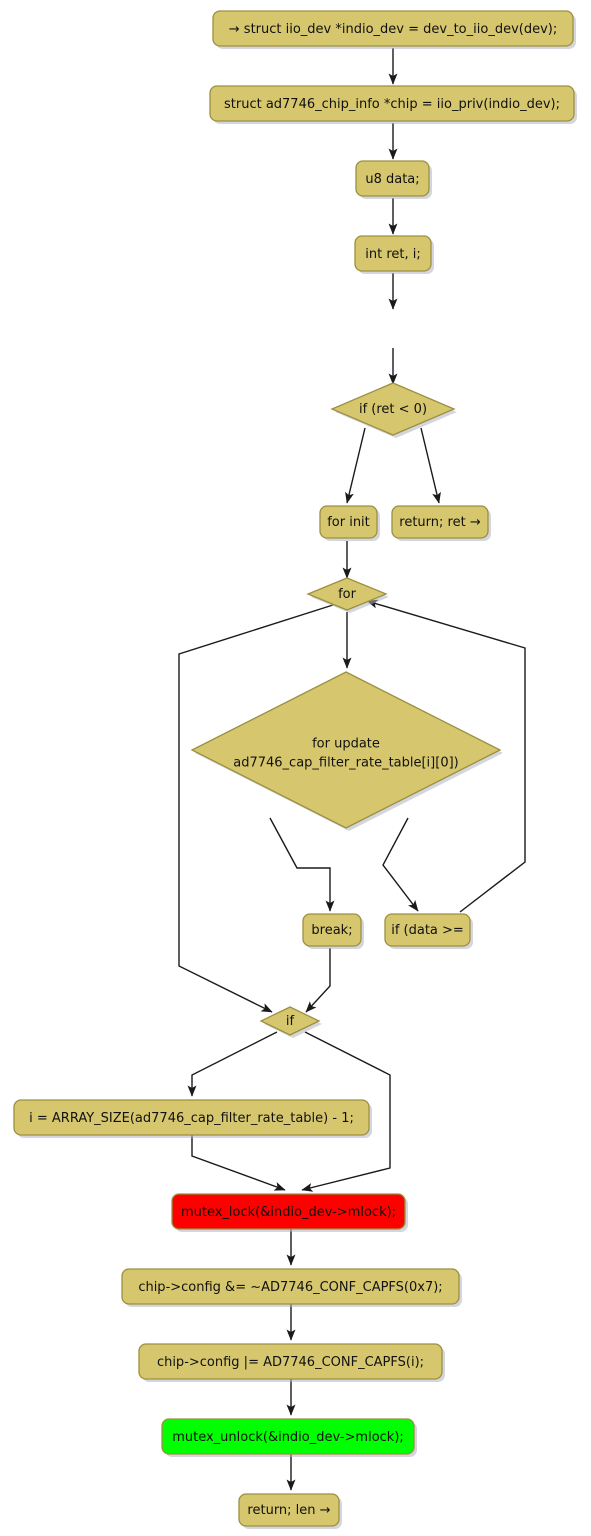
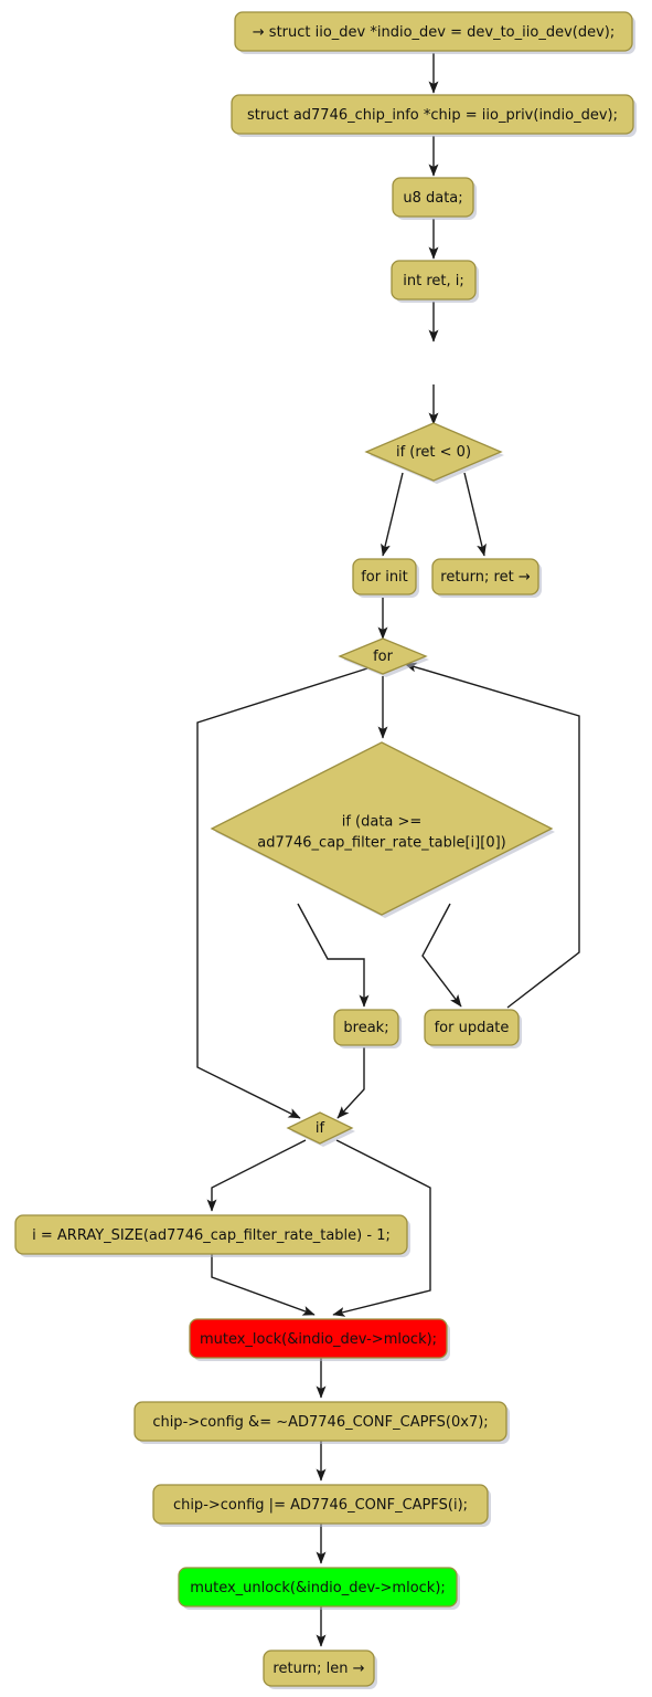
  → struct iio_dev *indio_dev = dev_to_iio_dev(dev);
  struct ad7746_chip_info *chip = iio_priv(indio_dev);
  u8 data;
  int ret, i;
  if (ret < 0)
  for init
  return; ret →
  for
- for update
+ if (data >=
  ad7746_cap_filter_rate_table[i][0])
  break;
- if (data >=
+ for update
  if
  i = ARRAY_SIZE(ad7746_cap_filter_rate_table) - 1;
  mutex_lock(&indio_dev->mlock);
  chip->config &= ~AD7746_CONF_CAPFS(0x7);
  chip->config |= AD7746_CONF_CAPFS(i);
  mutex_unlock(&indio_dev->mlock);
  return; len →
